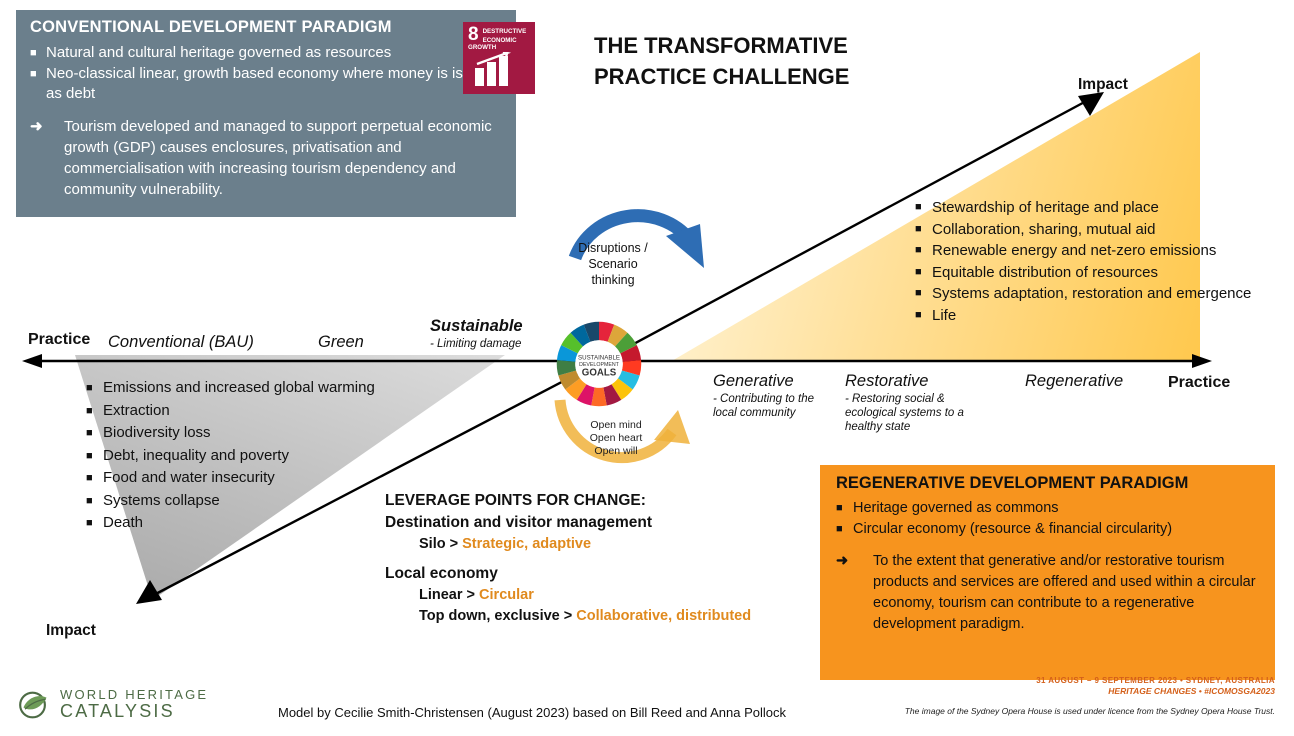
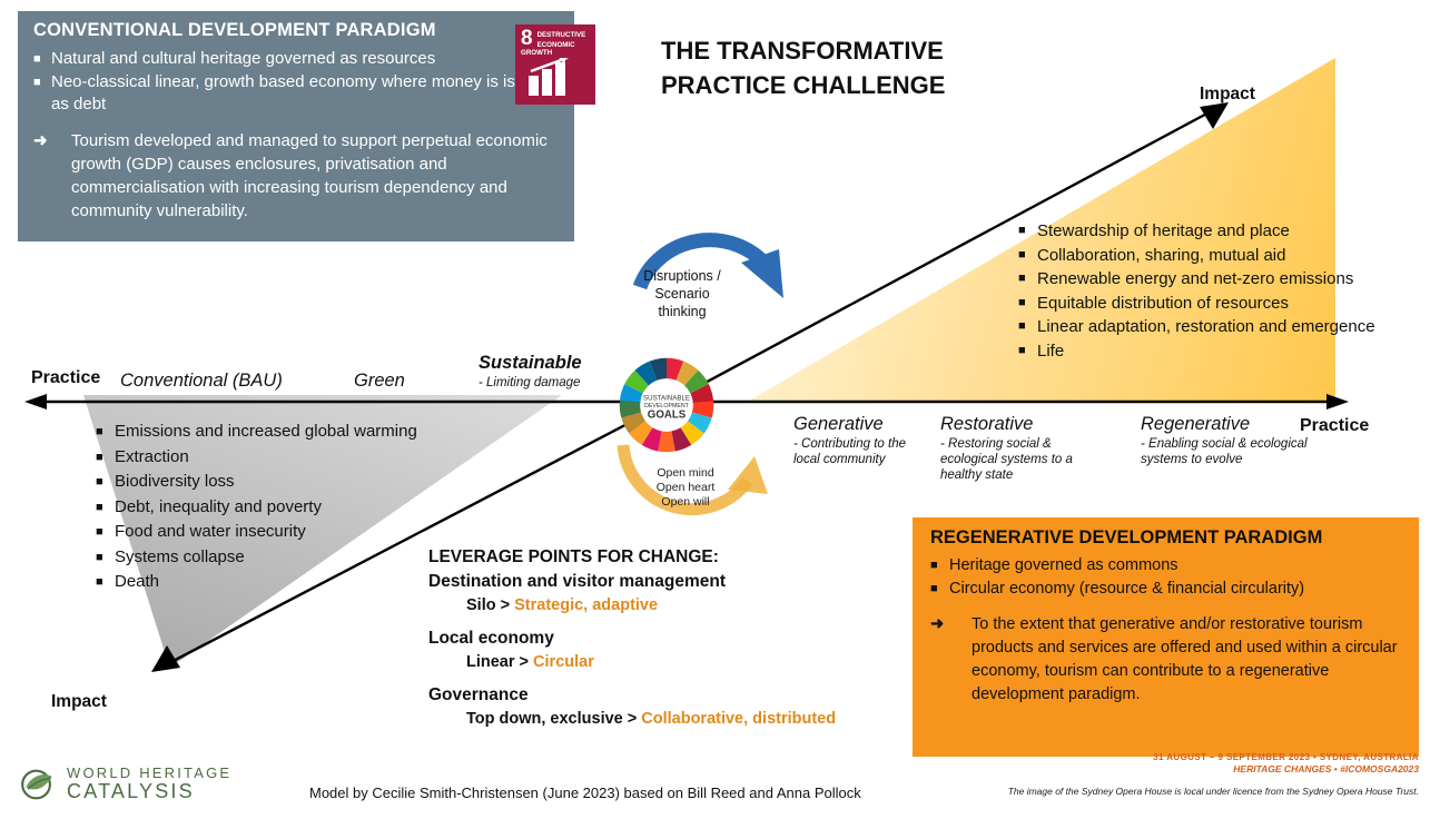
  CONVENTIONAL DEVELOPMENT PARADIGM
  ■
  Natural and cultural heritage governed as resources
  ■
  Neo-classical linear, growth based economy where money is is as debt
  ➜
  Tourism developed and managed to support perpetual economic growth (GDP) causes enclosures, privatisation and commercialisation with increasing tourism dependency and community vulnerability.
  8
  THE TRANSFORMATIVE
  PRACTICE CHALLENGE
  Impact
  Impact
  Practice
  Practice
  Conventional (BAU)
  Green
  Sustainable
  - Limiting damage
  Generative
  - Contributing to the local community
  Restorative
  - Restoring social & ecological systems to a healthy state
  Regenerative
+ - Enabling social & ecological systems to evolve
  Disruptions / Scenario thinking
  GOALS
  Open mind
  Open heart
  Open will
  ■
  Stewardship of heritage and place
  ■
  Collaboration, sharing, mutual aid
  ■
  Renewable energy and net-zero emissions
  ■
  Equitable distribution of resources
  ■
- Systems adaptation, restoration and emergence
+ Linear adaptation, restoration and emergence
  ■
  Life
  ■
  Emissions and increased global warming
  ■
  Extraction
  ■
  Biodiversity loss
  ■
  Debt, inequality and poverty
  ■
  Food and water insecurity
  ■
  Systems collapse
  ■
  Death
  LEVERAGE POINTS FOR CHANGE:
  Destination and visitor management
  Silo > Strategic, adaptive
  Local economy
  Linear > Circular
+ Governance
  Top down, exclusive > Collaborative, distributed
  REGENERATIVE DEVELOPMENT PARADIGM
  ■
  Heritage governed as commons
  ■
  Circular economy (resource & financial circularity)
  ➜
  To the extent that generative and/or restorative tourism products and services are offered and used within a circular economy, tourism can contribute to a regenerative development paradigm.
  WORLD HERITAGE
  CATALYSIS
- Model by Cecilie Smith-Christensen (August 2023) based on Bill Reed and Anna Pollock
+ Model by Cecilie Smith-Christensen (June 2023) based on Bill Reed and Anna Pollock
  31 AUGUST – 9 SEPTEMBER 2023 • SYDNEY, AUSTRALIA
  HERITAGE CHANGES • #ICOMOSGA2023
- The image of the Sydney Opera House is used under licence from the Sydney Opera House Trust.
+ The image of the Sydney Opera House is local under licence from the Sydney Opera House Trust.
